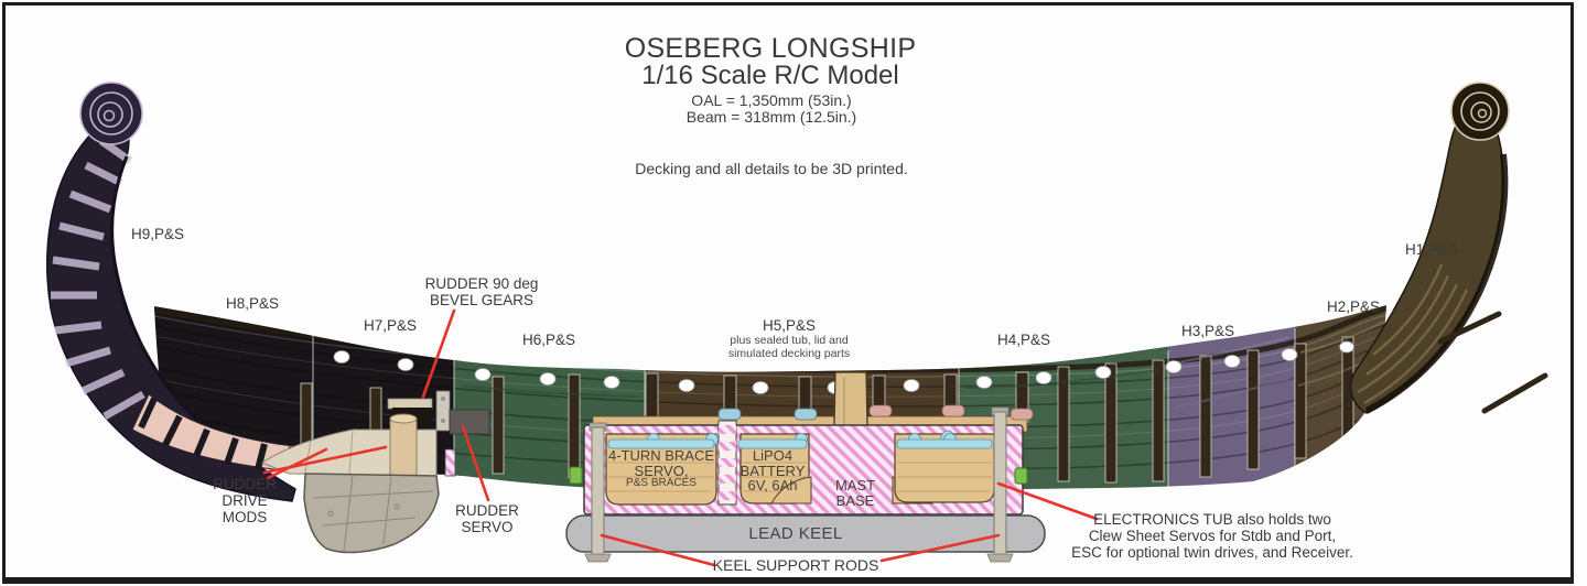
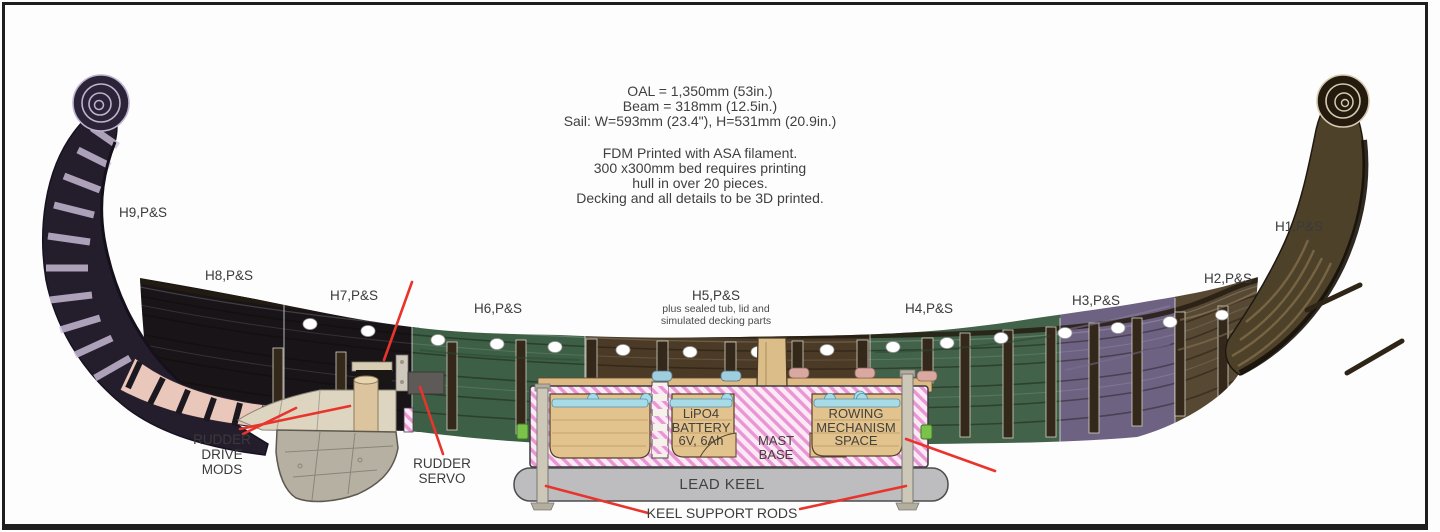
- OSEBERG LONGSHIP
- 1/16 Scale R/C Model
  OAL = 1,350mm (53in.)
  Beam = 318mm (12.5in.)
+ Sail: W=593mm (23.4"), H=531mm (20.9in.)
+ FDM Printed with ASA filament.
+ 300 x300mm bed requires printing
+ hull in over 20 pieces.
  Decking and all details to be 3D printed.
  H9,P&S
  H8,P&S
  H7,P&S
  H6,P&S
  H5,P&S
  plus sealed tub, lid and
  simulated decking parts
  H4,P&S
  H3,P&S
  H2,P&S
  H1,P&S
- RUDDER 90 deg
- BEVEL GEARS
  RUDDER
  DRIVE
  MODS
  RUDDER
  SERVO
- 4-TURN BRACE
- SERVO,
- P&S BRACES
  LiPO4
  BATTERY
  6V, 6Ah
  MAST
  BASE
+ ROWING
+ MECHANISM
+ SPACE
  LEAD KEEL
  KEEL SUPPORT RODS
- ELECTRONICS TUB also holds two
- Clew Sheet Servos for Stdb and Port,
- ESC for optional twin drives, and Receiver.
